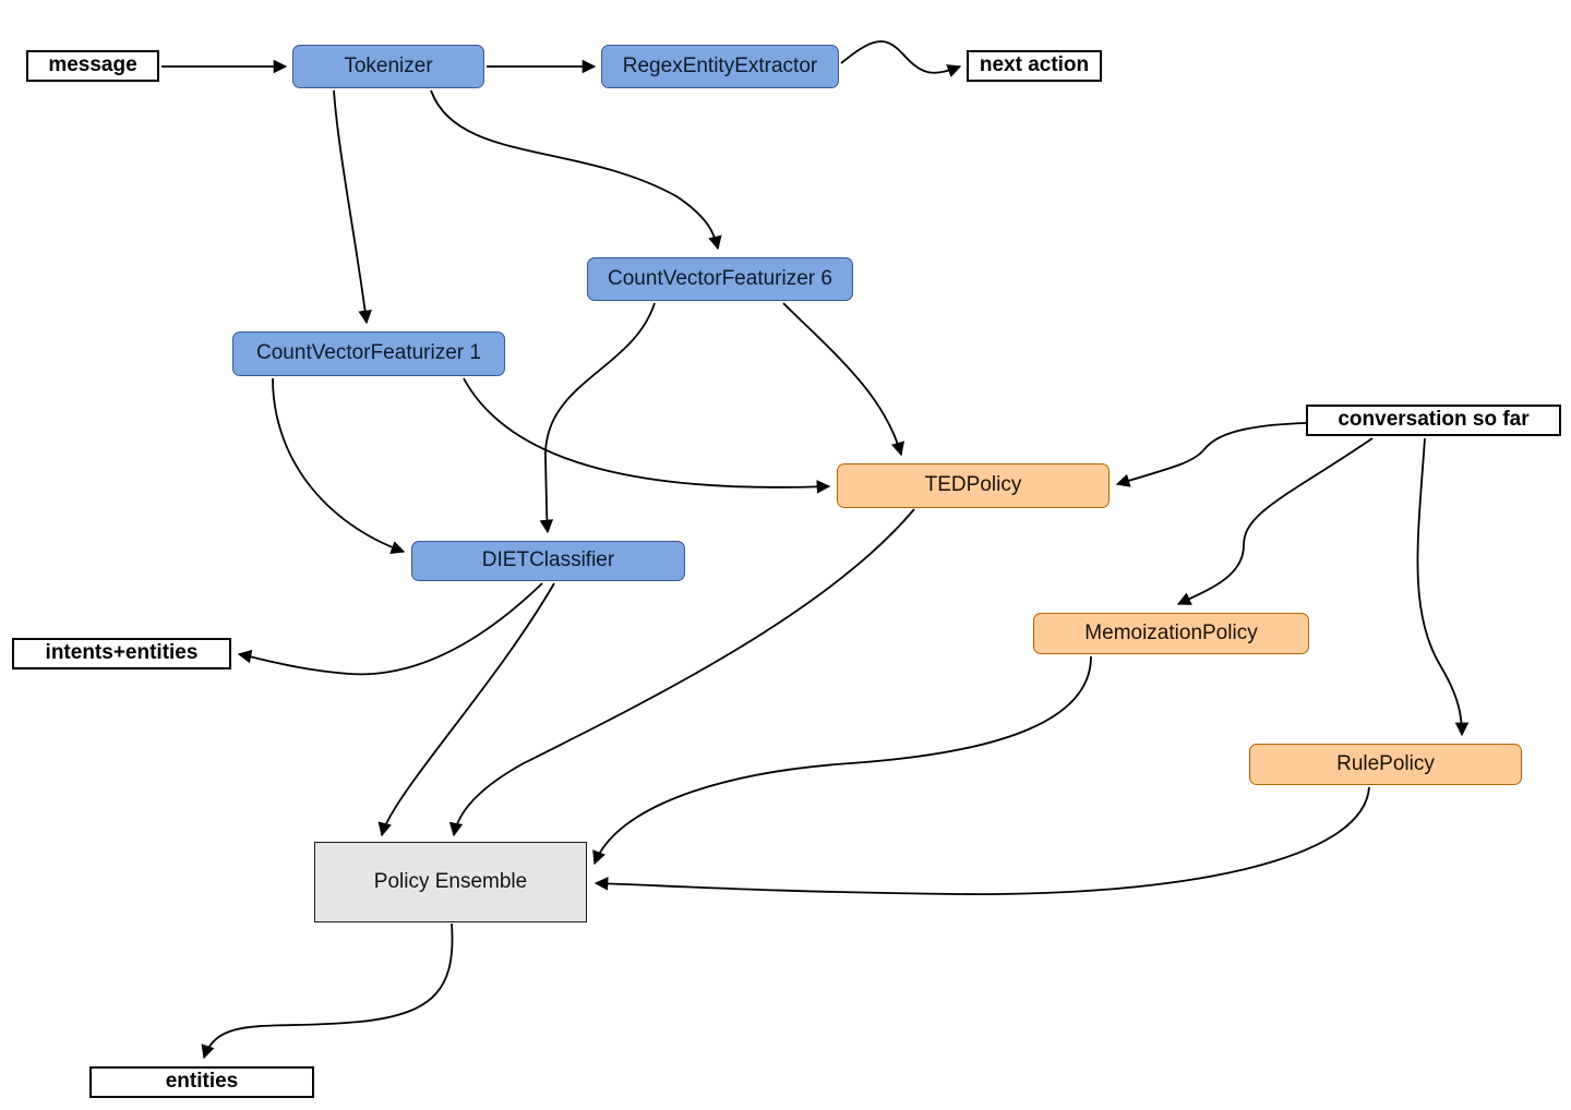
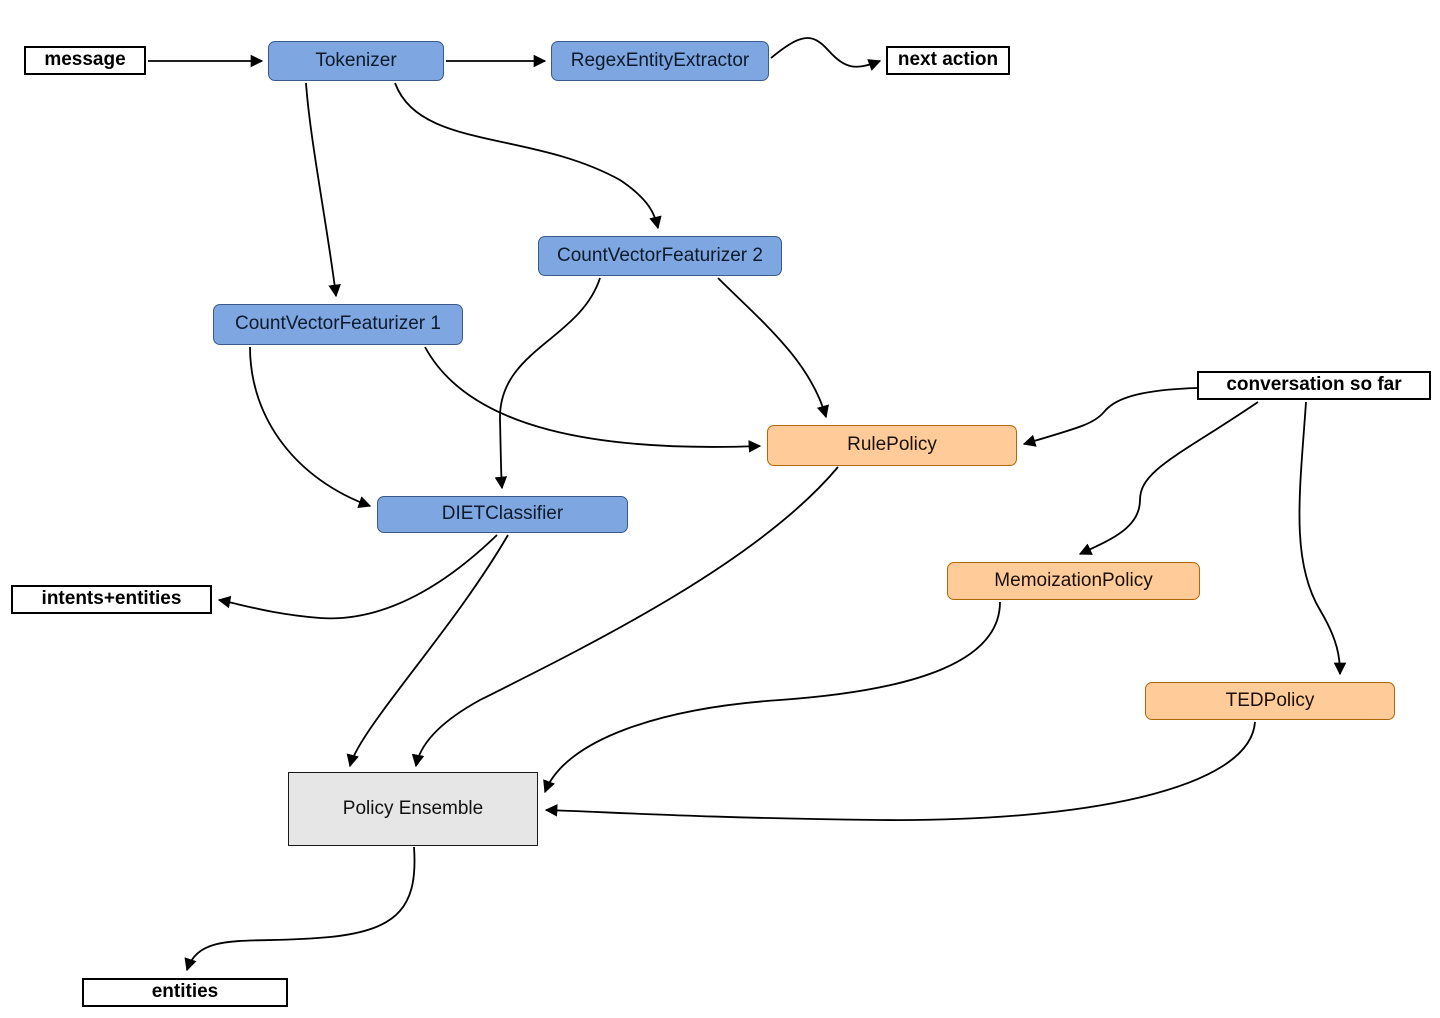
  message
  Tokenizer
  RegexEntityExtractor
  next action
- CountVectorFeaturizer 6
+ CountVectorFeaturizer 2
  CountVectorFeaturizer 1
  conversation so far
- TEDPolicy
+ RulePolicy
  DIETClassifier
  MemoizationPolicy
  intents+entities
- RulePolicy
+ TEDPolicy
  Policy Ensemble
  entities
